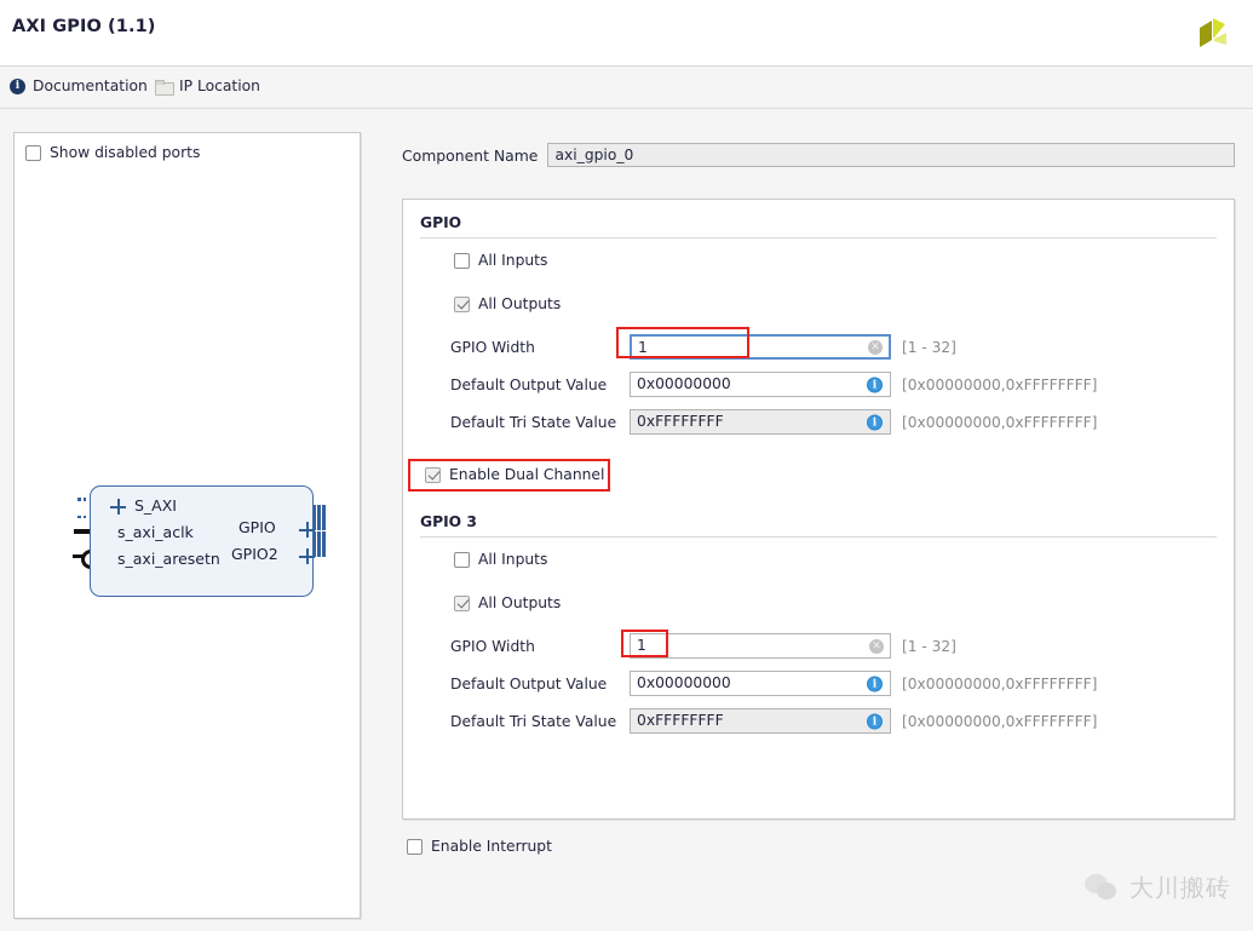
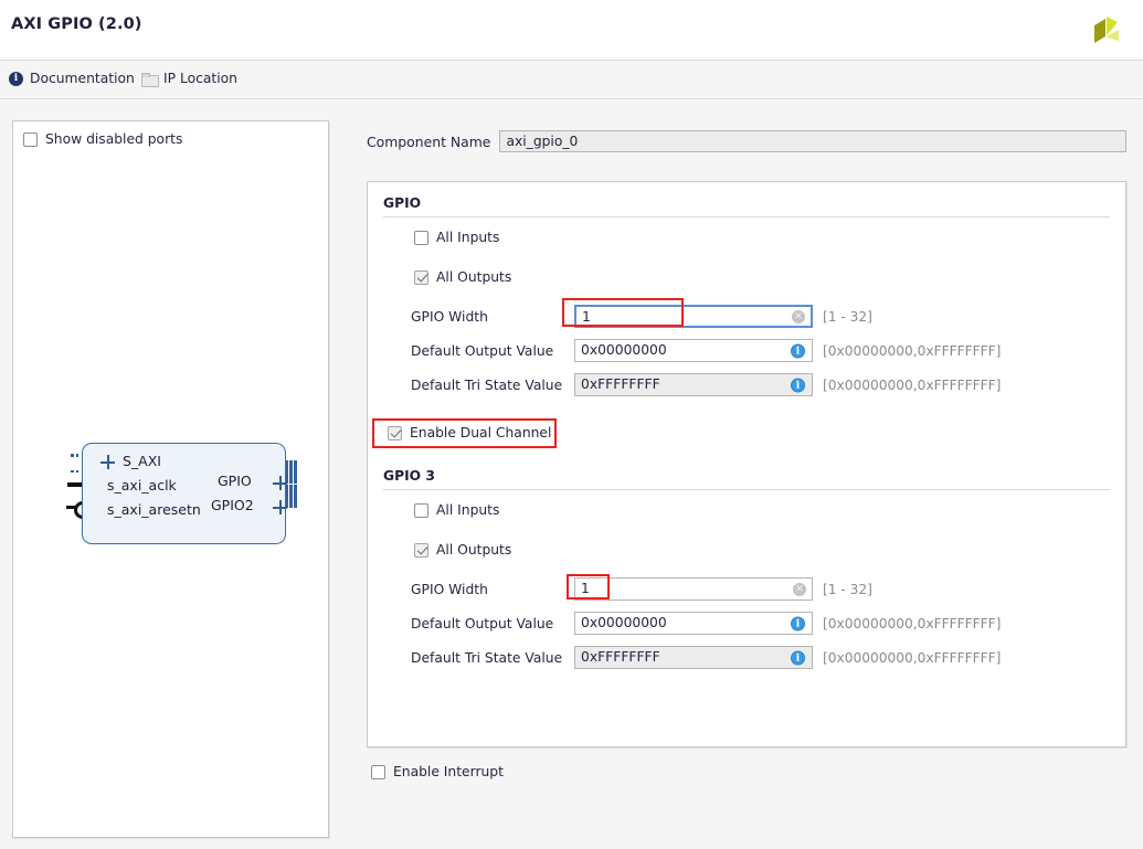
- AXI GPIO (1.1)
+ AXI GPIO (2.0)
  i
  Documentation
  IP Location
  Show disabled ports
  S_AXI
  s_axi_aclk
  s_axi_aresetn
  GPIO
  GPIO2
  Component Name
  axi_gpio_0
  GPIO
  All Inputs
  All Outputs
  GPIO Width
  1
  ✕
  [1 - 32]
  Default Output Value
  0x00000000
  i
  [0x00000000,0xFFFFFFFF]
  Default Tri State Value
  0xFFFFFFFF
  i
  [0x00000000,0xFFFFFFFF]
  Enable Dual Channel
  GPIO 3
  All Inputs
  All Outputs
  GPIO Width
  1
  ✕
  [1 - 32]
  Default Output Value
  0x00000000
  i
  [0x00000000,0xFFFFFFFF]
  Default Tri State Value
  0xFFFFFFFF
  i
  [0x00000000,0xFFFFFFFF]
  Enable Interrupt
- 大川搬砖
